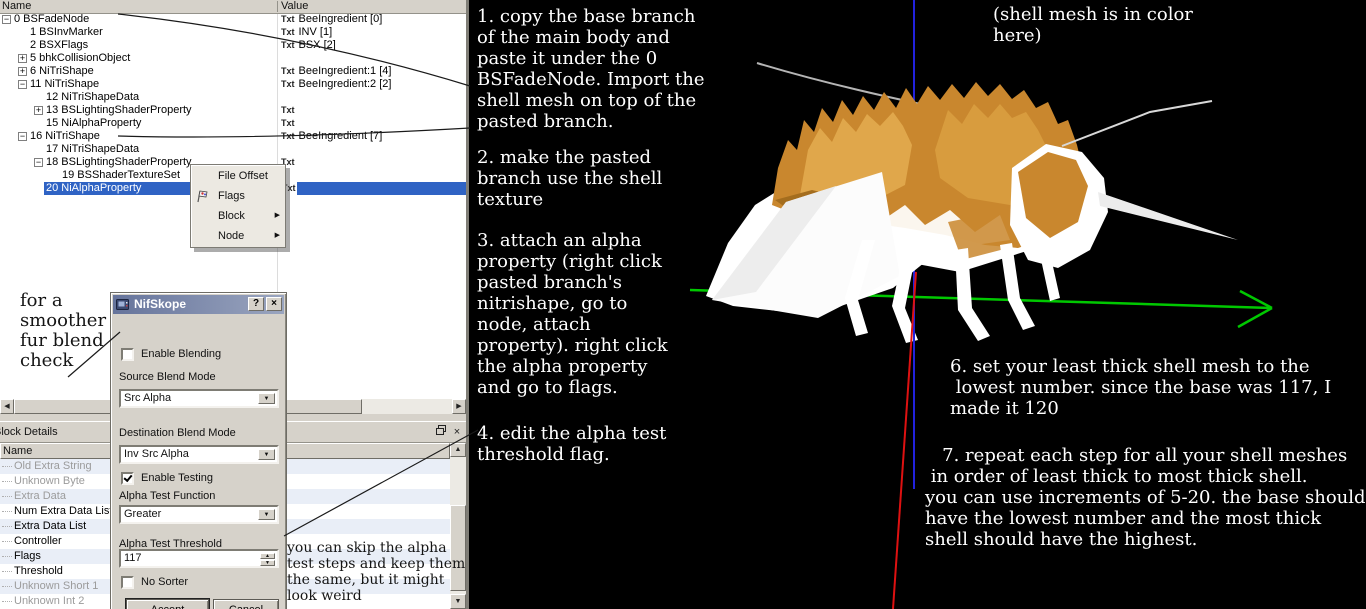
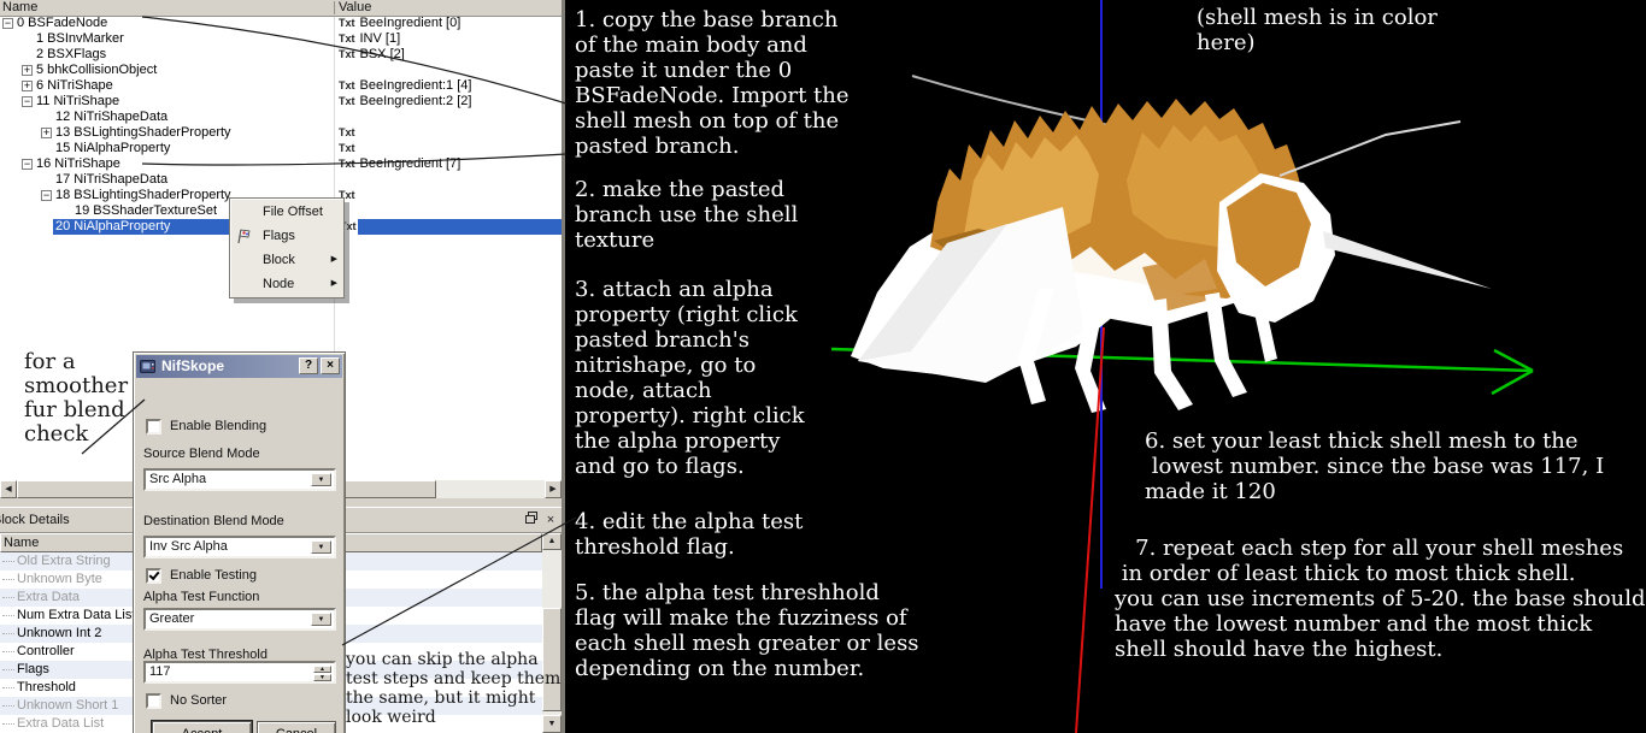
  1. copy the base branch
  of the main body and
  paste it under the 0
  BSFadeNode. Import the
  shell mesh on top of the
  pasted branch.
  2. make the pasted
  branch use the shell
  texture
  3. attach an alpha
  property (right click
  pasted branch's
  nitrishape, go to
  node, attach
  property). right click
  the alpha property
  and go to flags.
  4. edit the alpha test
  threshold flag.
+ 5. the alpha test threshhold
+ flag will make the fuzziness of
+ each shell mesh greater or less
+ depending on the number.
  (shell mesh is in color
  here)
  6. set your least thick shell mesh to the
  lowest number. since the base was 117, I
  made it 120
  7. repeat each step for all your shell meshes
  in order of least thick to most thick shell.
  you can use increments of 5-20. the base should
  have the lowest number and the most thick
  shell should have the highest.
  Name
  Value
  −
  0 BSFadeNode
  Txt
  BeeIngredient [0]
  1 BSInvMarker
  Txt
  INV [1]
  2 BSXFlags
  Txt
  BX [2]
  +
  5 bhkCollisionObject
  +
  6 NiTriShape
  Txt
  BeeIngredient:1 [4]
  −
  11 NiTriShape
  Txt
  BeeIngredient:2 [2]
  12 NiTriShapeData
  +
  13 BSLightingShaderProperty
  Txt
  15 NiAlphaProperty
  Txt
  −
  16 NiTriShape
  BeeIngredient [7]
  17 NiTriShapeData
  −
  18 BSLightingShaderProperty
  Txt
  19 BSShaderTextureSet
  20 NiAlphaProperty
  lock Details
  ×
  Name
  Old Extra String
  Unknown Byte
  Extra Data
  Num Extra Data Lis
- Extra Data List
+ Unknown Int 2
  Controller
  Flags
  Threshold
  Unknown Short 1
- Unknown Int 2
+ Extra Data List
  for a
  smoother
  fur blend
  check
  you can skip the alpha
  test steps and keep them
  the same, but it might
  look weird
  NifSkope
  ?
  ×
  Enable Blending
  Source Blend Mode
  Src Alpha
  Destination Blend Mode
  Inv Src Alpha
  Enable Testing
  Alpha Test Function
  Greater
  Alpha Test Threshold
  117
  No Sorter
  File Offset
  Flags
  Block
  Node
